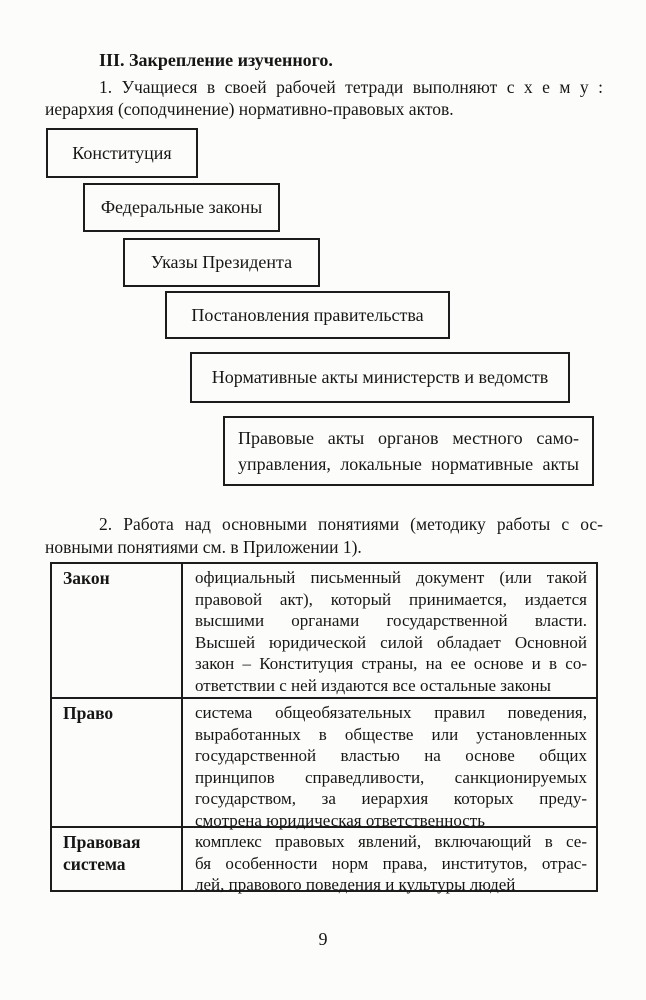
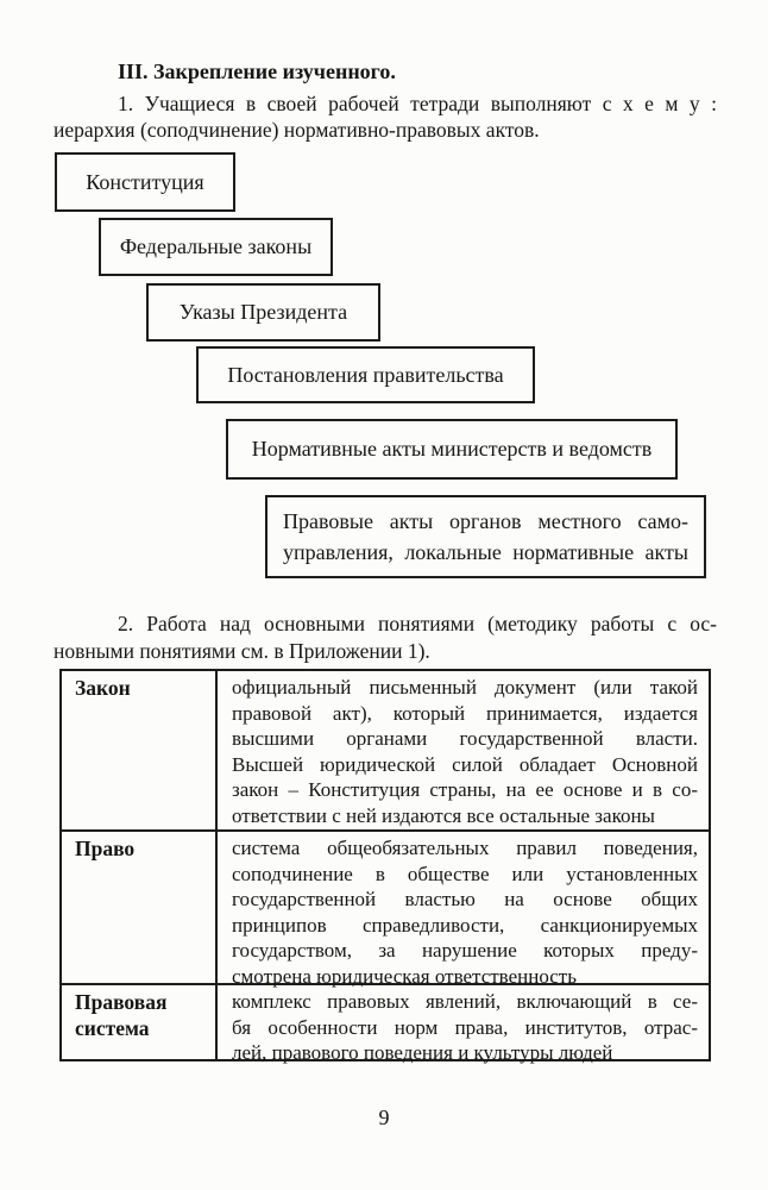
  III. Закрепление изученного.
  1. Учащиеся в своей рабочей тетради выполняют с х е м у :
  иерархия (соподчинение) нормативно-правовых актов.
  Конституция
  Федеральные законы
  Указы Президента
  Постановления правительства
  Нормативные акты министерств и ведомств
  Правовые акты органов местного само-
  управления, локальные нормативные акты
  2. Работа над основными понятиями (методику работы с ос-
  новными понятиями см. в Приложении 1).
  Закон
  официальный письменный документ (или такой
  правовой акт), который принимается, издается
  высшими органами государственной власти.
  Высшей юридической силой обладает Основной
  закон – Конституция страны, на ее основе и в со-
  ответствии с ней издаются все остальные законы
  Право
  система общеобязательных правил поведения,
- выработанных в обществе или установленных
+ соподчинение в обществе или установленных
  государственной властью на основе общих
  принципов справедливости, санкционируемых
- государством, за иерархия которых преду-
+ государством, за нарушение которых преду-
  смотрена юридическая ответственность
  Правовая система
  комплекс правовых явлений, включающий в се-
  бя особенности норм права, институтов, отрас-
  лей, правового поведения и культуры людей
  9
